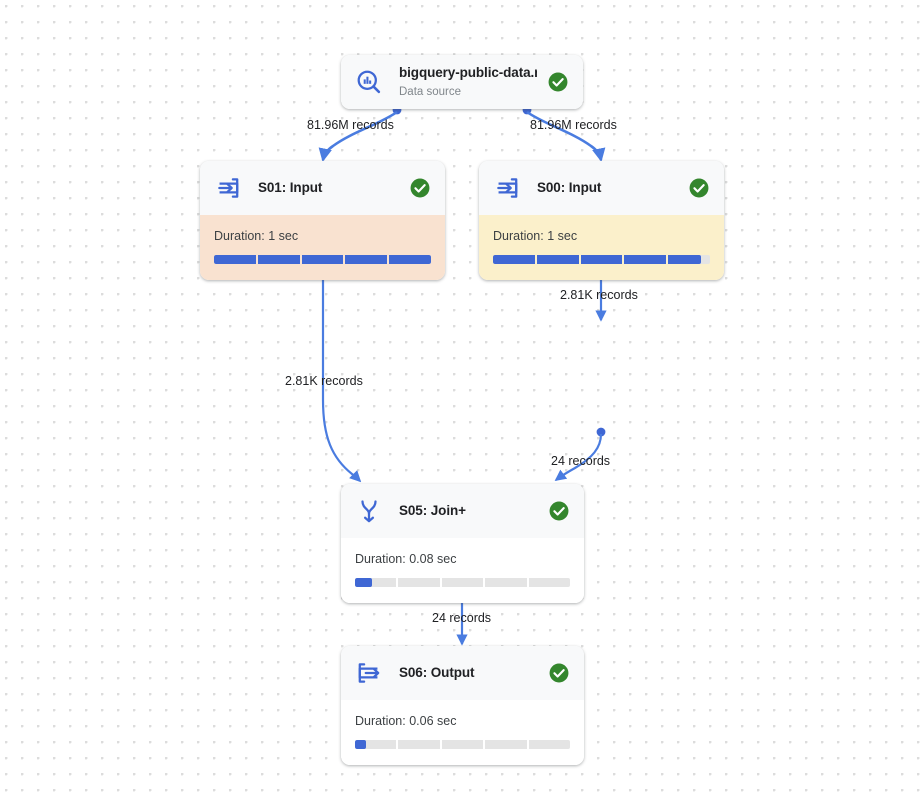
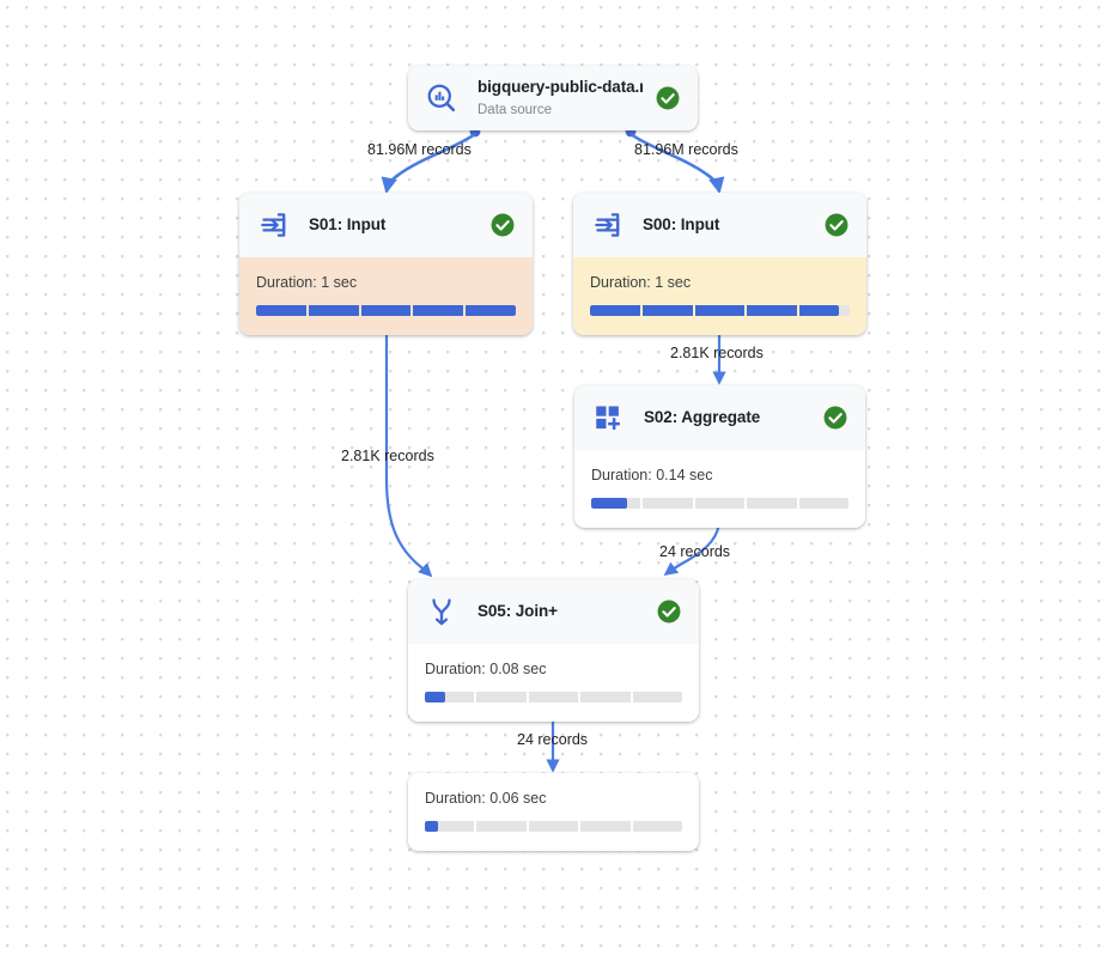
  81.96M records
  81.96M records
  2.81K records
  2.81K records
  24 records
  24 records
  bigquery-public-data. Data source
  S01: Input
  Duration: 1 sec
  S00: Input
  Duration: 1 sec
+ S02: Aggregate
+ Duration: 0.14 sec
  S05: Join+
  Duration: 0.08 sec
- S06: Output
  Duration: 0.06 sec
